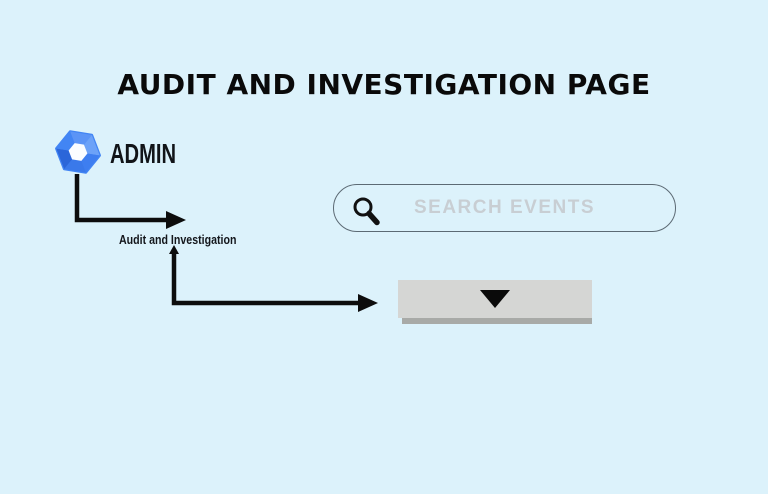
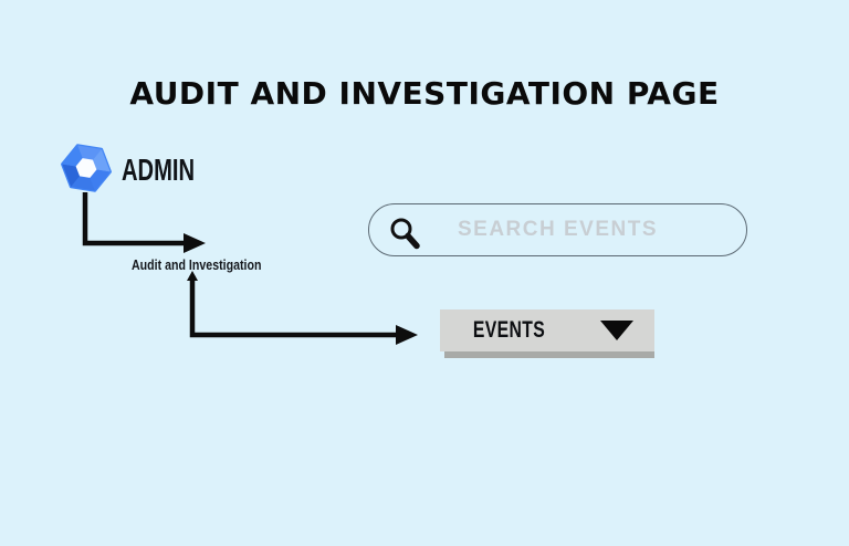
  AUDIT AND INVESTIGATION PAGE
  ADMIN
  Audit and Investigation
  SEARCH EVENTS
+ EVENTS
